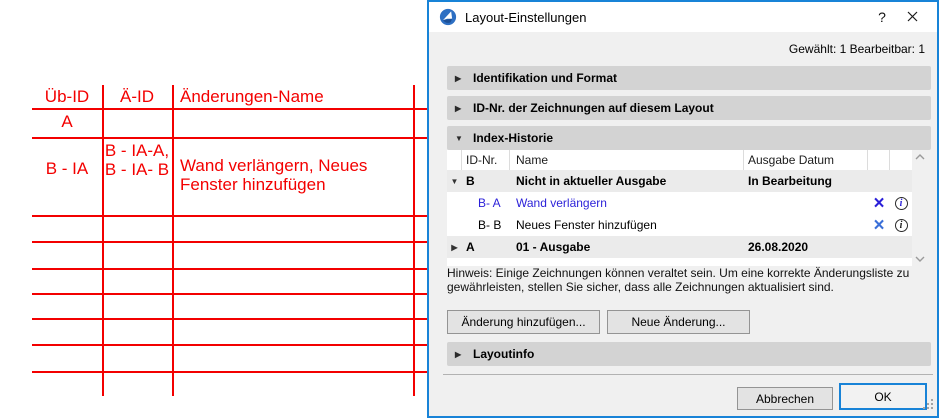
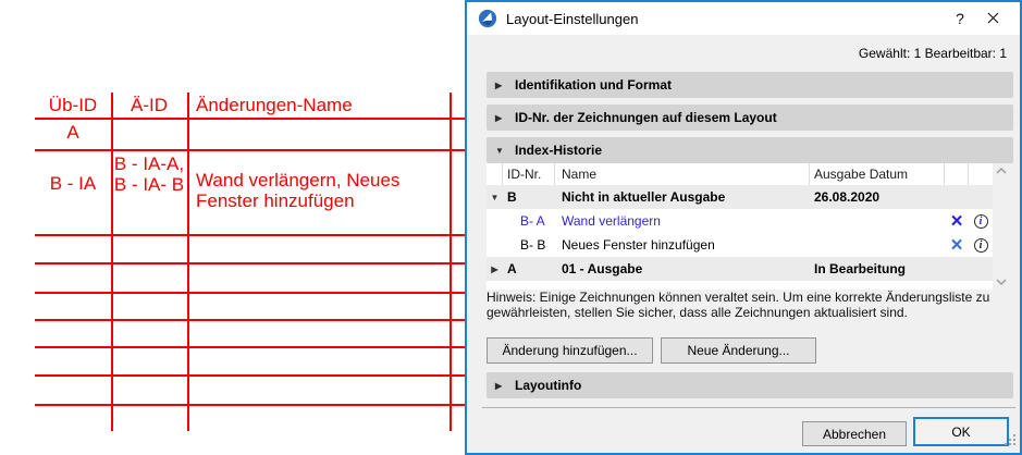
  Üb-ID
  Ä-ID
  Änderungen-Name
  A
  B - IA
  B - IA-A, B - IA- B
  Wand verlängern, Neues Fenster hinzufügen
  Layout-Einstellungen
  ?
  Gewählt: 1 Bearbeitbar: 1
  ▶
  Identifikation und Format
  ▶
  ID-Nr. der Zeichnungen auf diesem Layout
  ▼
  Index-Historie
  ID-Nr.
  Name
  Ausgabe Datum
  ▼
  B
  Nicht in aktueller Ausgabe
- In Bearbeitung
+ 26.08.2020
  B- A
  Wand verlängern
  ×
  i
  B- B
  Neues Fenster hinzufügen
  ×
  i
  ▶
  A
  01 - Ausgabe
- 26.08.2020
+ In Bearbeitung
  Hinweis: Einige Zeichnungen können veraltet sein. Um eine korrekte Änderungsliste zu gewährleisten, stellen Sie sicher, dass alle Zeichnungen aktualisiert sind.
  Änderung hinzufügen...
  Neue Änderung...
  ▶
  Layoutinfo
  Abbrechen
  OK
